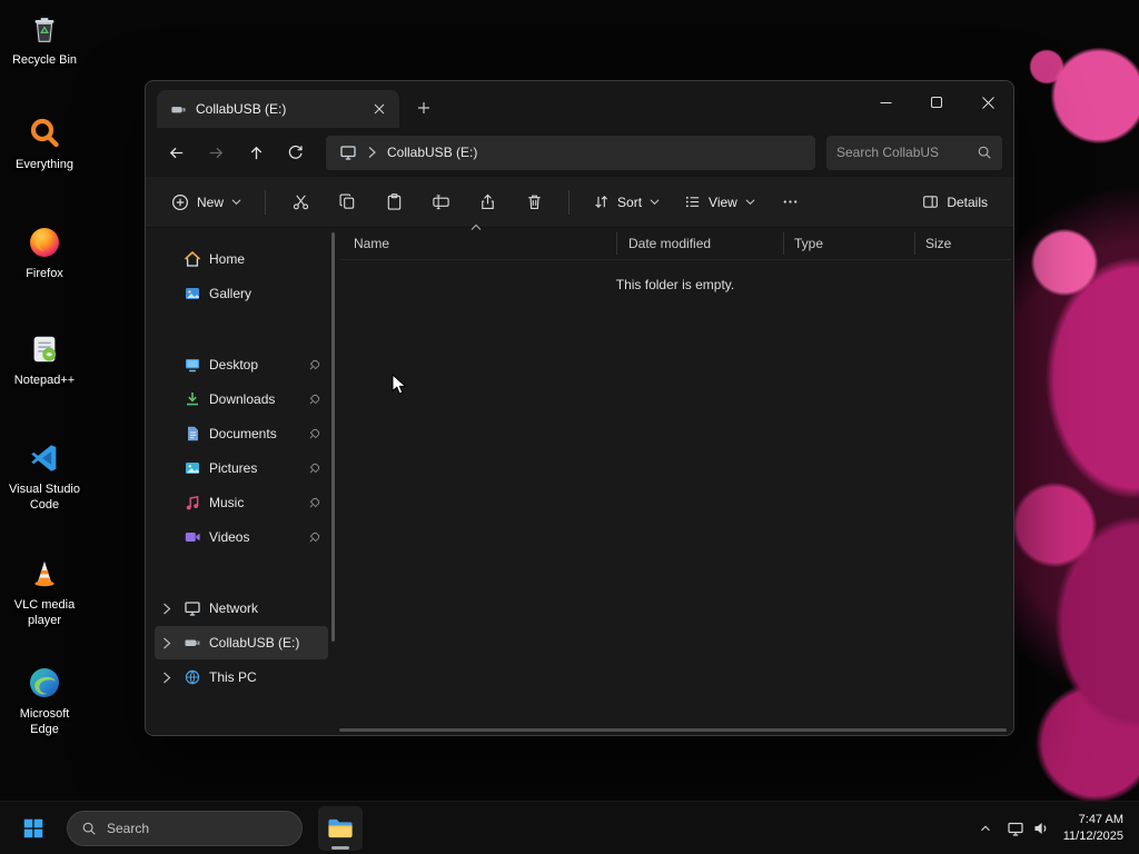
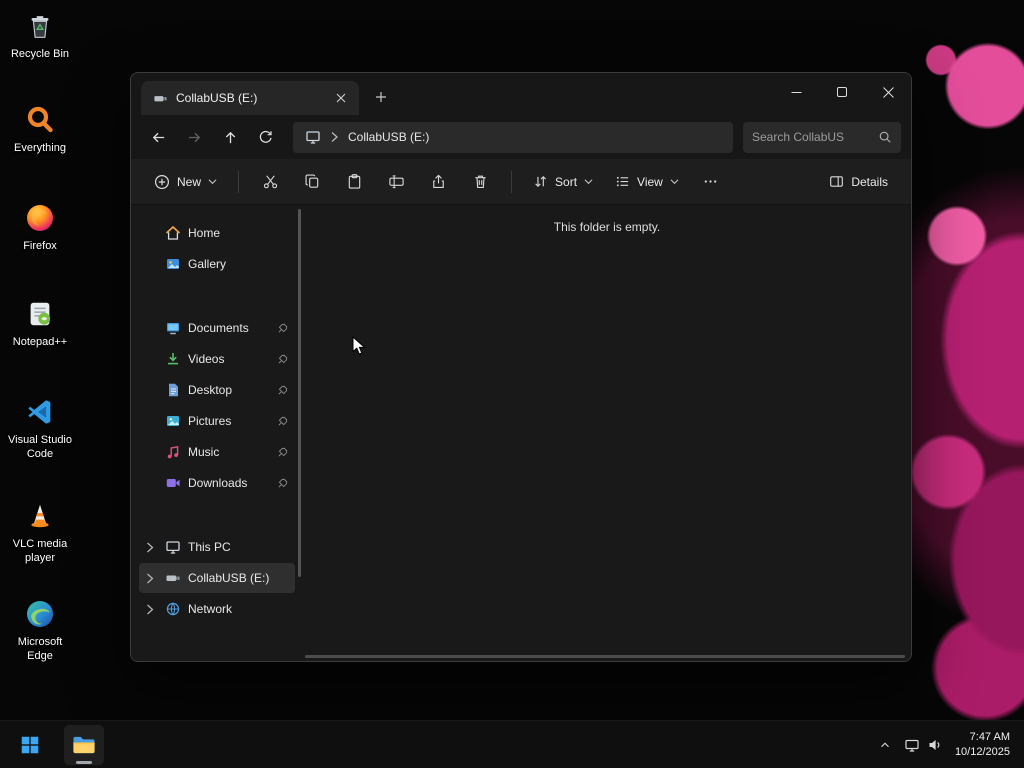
  Recycle Bin
  Everything
  Firefox
  Notepad++
  Visual Studio Code
  VLC media player
  Microsoft Edge
  CollabUSB (E:)
  CollabUSB (E:)
  Search CollabUS
  New
  Sort
  View
  Details
  Home
  Gallery
- Desktop
+ Documents
- Downloads
+ Videos
- Documents
+ Desktop
  Pictures
  Music
- Videos
+ Downloads
- Network
+ This PC
  CollabUSB (E:)
- This PC
+ Network
- Name
- Date modified
- Type
- Size
  This folder is empty.
- Search
  7:47 AM
- 11/12/2025
+ 10/12/2025
